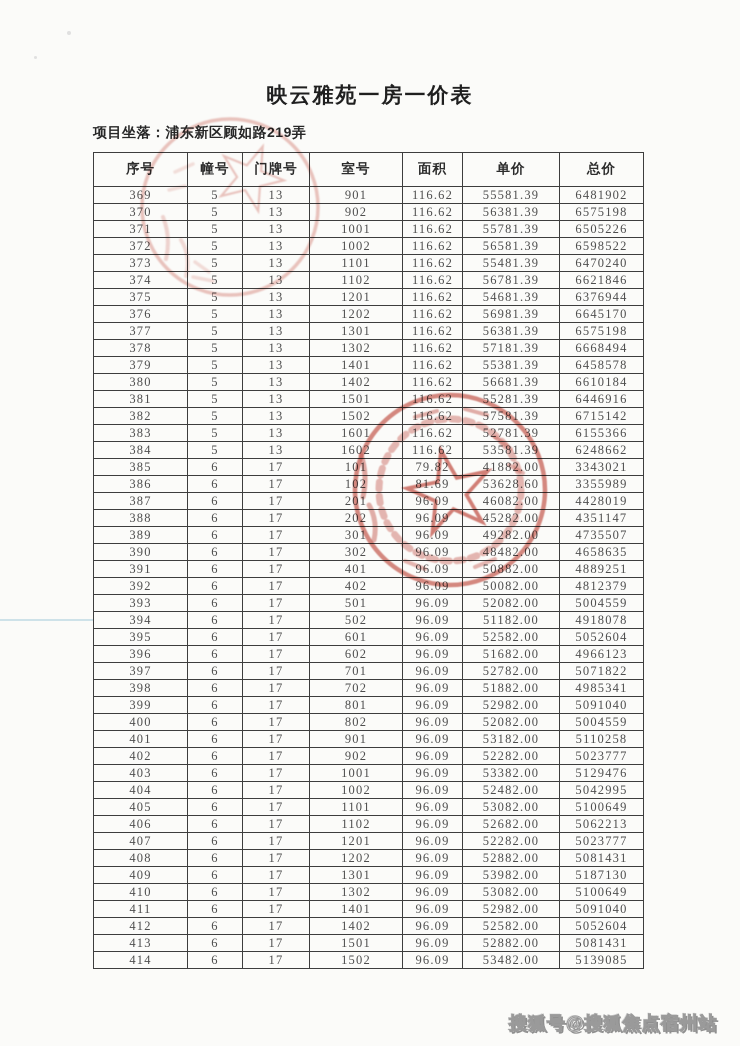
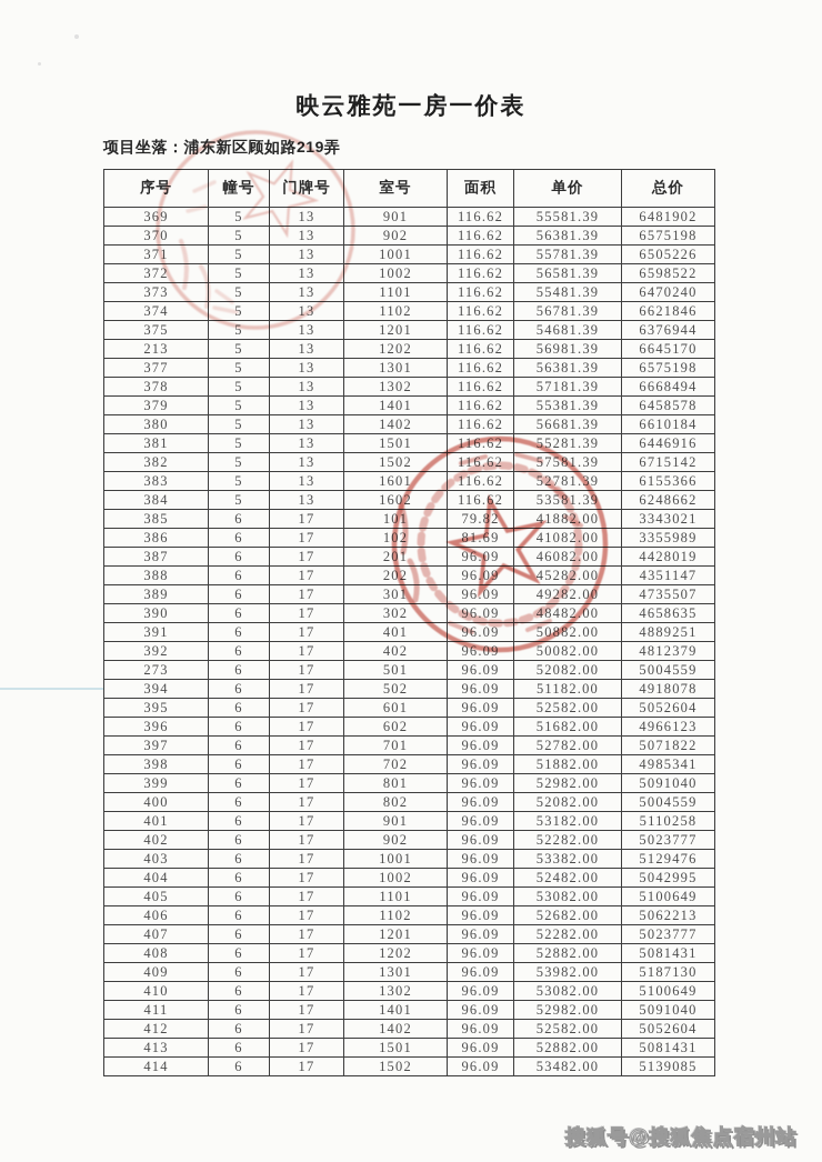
  映云雅苑一房一价表
  项目坐落：浦东新区顾如路219弄
  序号	幢号	门牌号	室号	面积	单价	总价
  369	5	13	901	116.62	55581.39	6481902
  370	5	13	902	116.62	56381.39	6575198
  371	5	13	1001	116.62	55781.39	6505226
  372	5	13	1002	116.62	56581.39	6598522
  373	5	13	1101	116.62	55481.39	6470240
  374	5	13	1102	116.62	56781.39	6621846
  375	5	13	1201	116.62	54681.39	6376944
- 376	5	13	1202	116.62	56981.39	6645170
+ 213	5	13	1202	116.62	56981.39	6645170
  377	5	13	1301	116.62	56381.39	6575198
  378	5	13	1302	116.62	57181.39	6668494
  379	5	13	1401	116.62	55381.39	6458578
  380	5	13	1402	116.62	56681.39	6610184
  381	5	13	1501	116.62	55281.39	6446916
  382	5	13	1502	116.62	57581.39	6715142
  383	5	13	1601	116.62	52781.39	6155366
  384	5	13	1602	116.62	53581.39	6248662
  385	6	17	101	79.82	41882.00	3343021
- 386	6	17	102	81.69	53628.60	3355989
+ 386	6	17	102	81.69	41082.00	3355989
  387	6	17	201	96.09	46082.00	4428019
  388	6	17	202	96.09	45282.00	4351147
  389	6	17	301	96.09	49282.00	4735507
  390	6	17	302	96.09	48482.00	4658635
  391	6	17	401	96.09	50882.00	4889251
  392	6	17	402	96.09	50082.00	4812379
- 393	6	17	501	96.09	52082.00	5004559
+ 273	6	17	501	96.09	52082.00	5004559
  394	6	17	502	96.09	51182.00	4918078
  395	6	17	601	96.09	52582.00	5052604
  396	6	17	602	96.09	51682.00	4966123
  397	6	17	701	96.09	52782.00	5071822
  398	6	17	702	96.09	51882.00	4985341
  399	6	17	801	96.09	52982.00	5091040
  400	6	17	802	96.09	52082.00	5004559
  401	6	17	901	96.09	53182.00	5110258
  402	6	17	902	96.09	52282.00	5023777
  403	6	17	1001	96.09	53382.00	5129476
  404	6	17	1002	96.09	52482.00	5042995
  405	6	17	1101	96.09	53082.00	5100649
  406	6	17	1102	96.09	52682.00	5062213
  407	6	17	1201	96.09	52282.00	5023777
  408	6	17	1202	96.09	52882.00	5081431
  409	6	17	1301	96.09	53982.00	5187130
  410	6	17	1302	96.09	53082.00	5100649
  411	6	17	1401	96.09	52982.00	5091040
  412	6	17	1402	96.09	52582.00	5052604
  413	6	17	1501	96.09	52882.00	5081431
  414	6	17	1502	96.09	53482.00	5139085
  搜狐号@搜狐焦点宿州站
